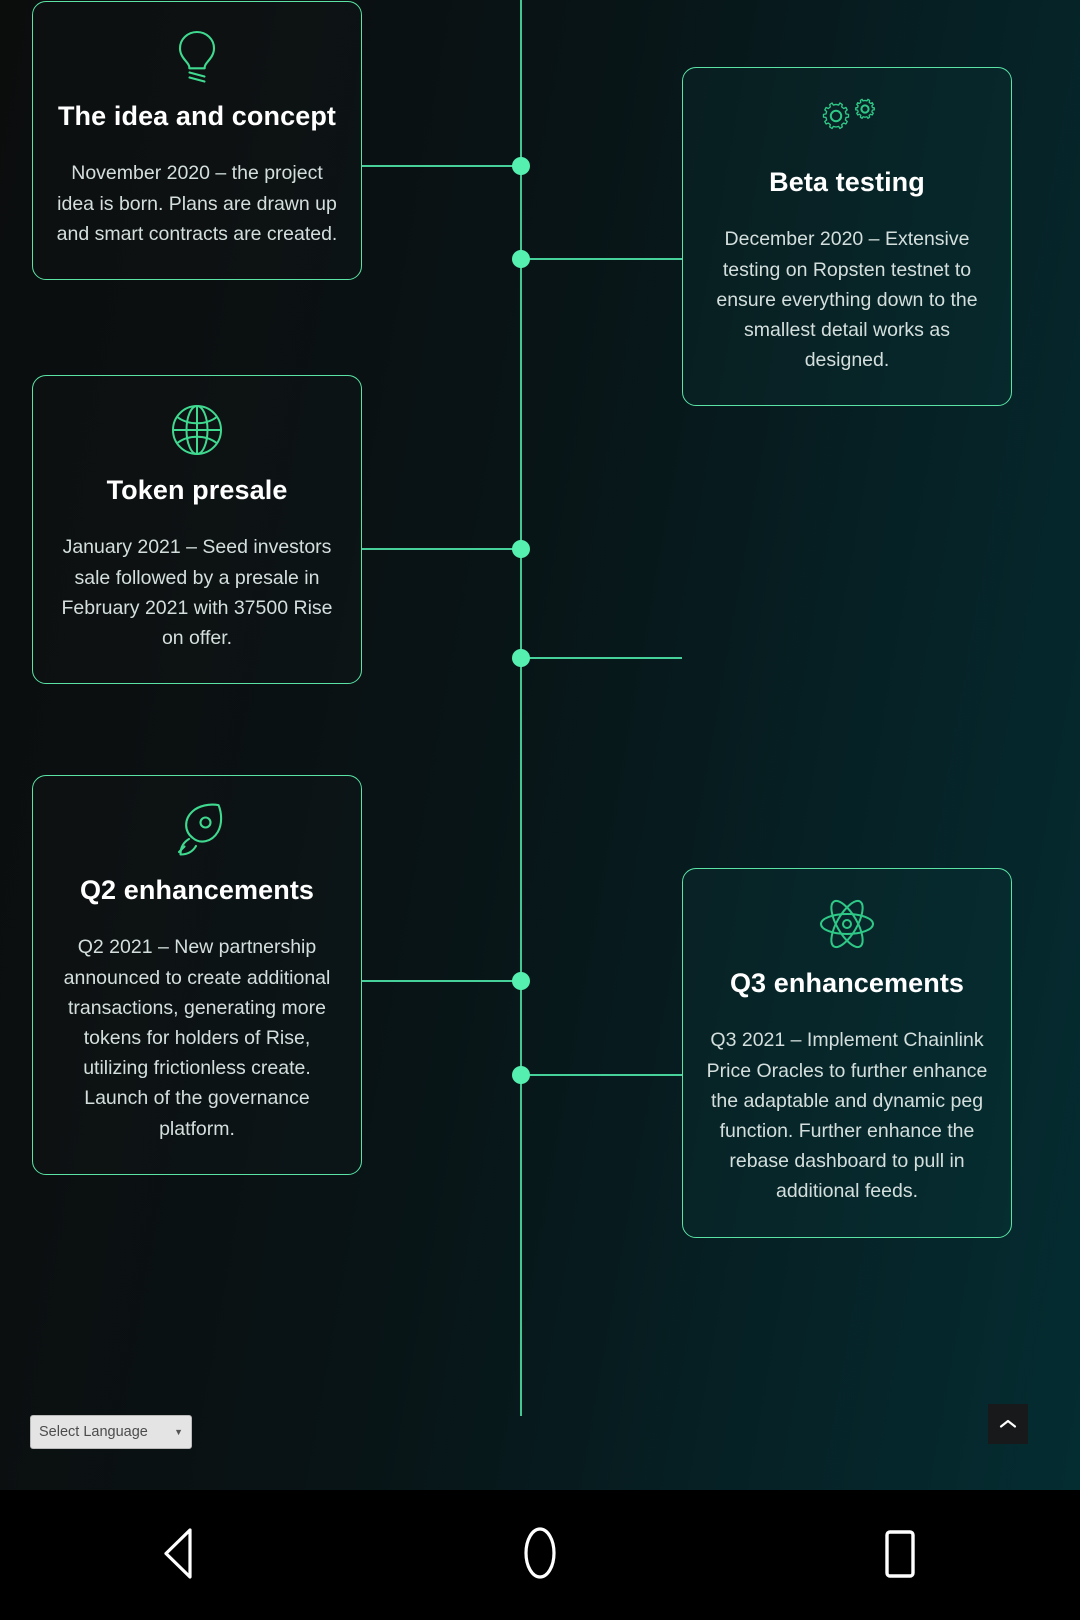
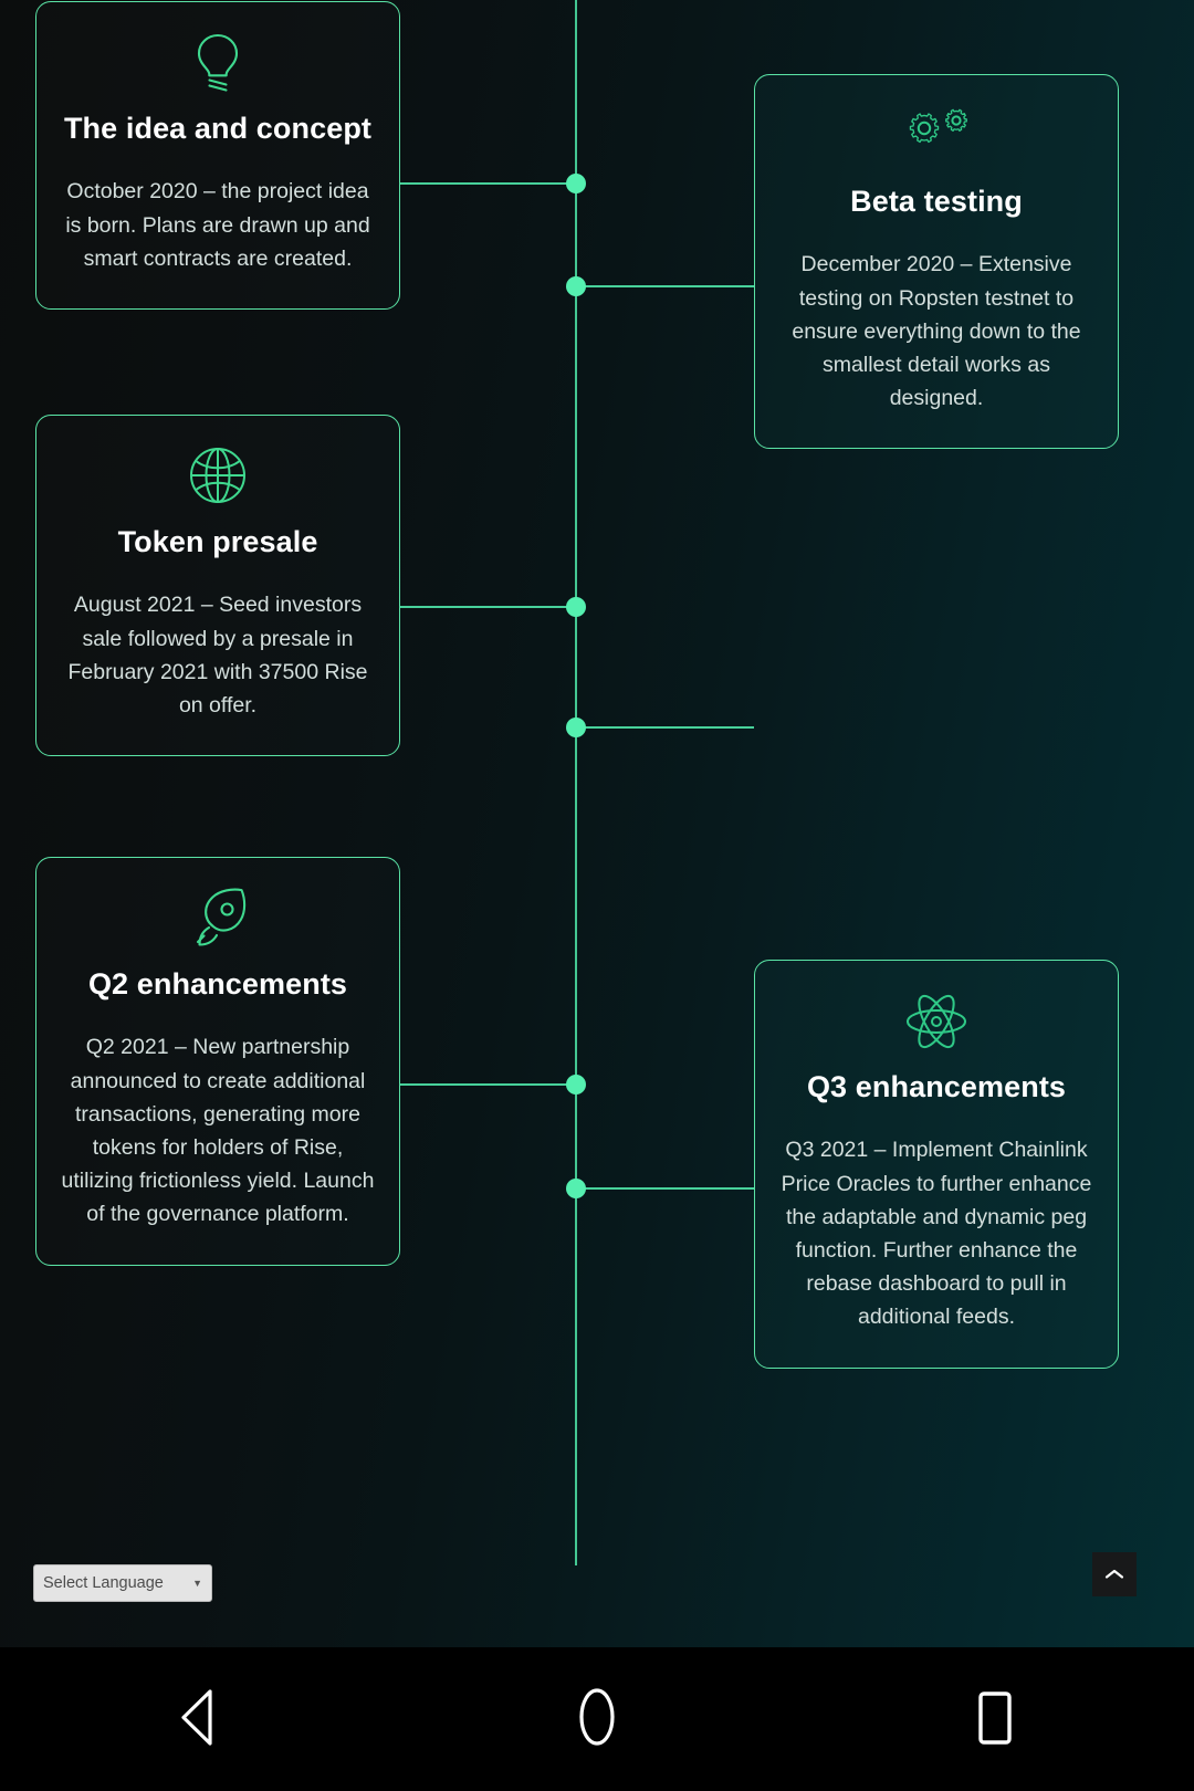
  The idea and concept
- November 2020 – the project idea is born. Plans are drawn up and smart contracts are created.
+ October 2020 – the project idea is born. Plans are drawn up and smart contracts are created.
  Beta testing
  December 2020 – Extensive testing on Ropsten testnet to ensure everything down to the smallest detail works as designed.
  Token presale
- January 2021 – Seed investors sale followed by a presale in February 2021 with 37500 Rise on offer.
+ August 2021 – Seed investors sale followed by a presale in February 2021 with 37500 Rise on offer.
  Q2 enhancements
- Q2 2021 – New partnership announced to create additional transactions, generating more tokens for holders of Rise, utilizing frictionless create. Launch of the governance platform.
+ Q2 2021 – New partnership announced to create additional transactions, generating more tokens for holders of Rise, utilizing frictionless yield. Launch of the governance platform.
  Q3 enhancements
  Q3 2021 – Implement Chainlink Price Oracles to further enhance the adaptable and dynamic peg function. Further enhance the rebase dashboard to pull in additional feeds.
  Select Language
  ▼
